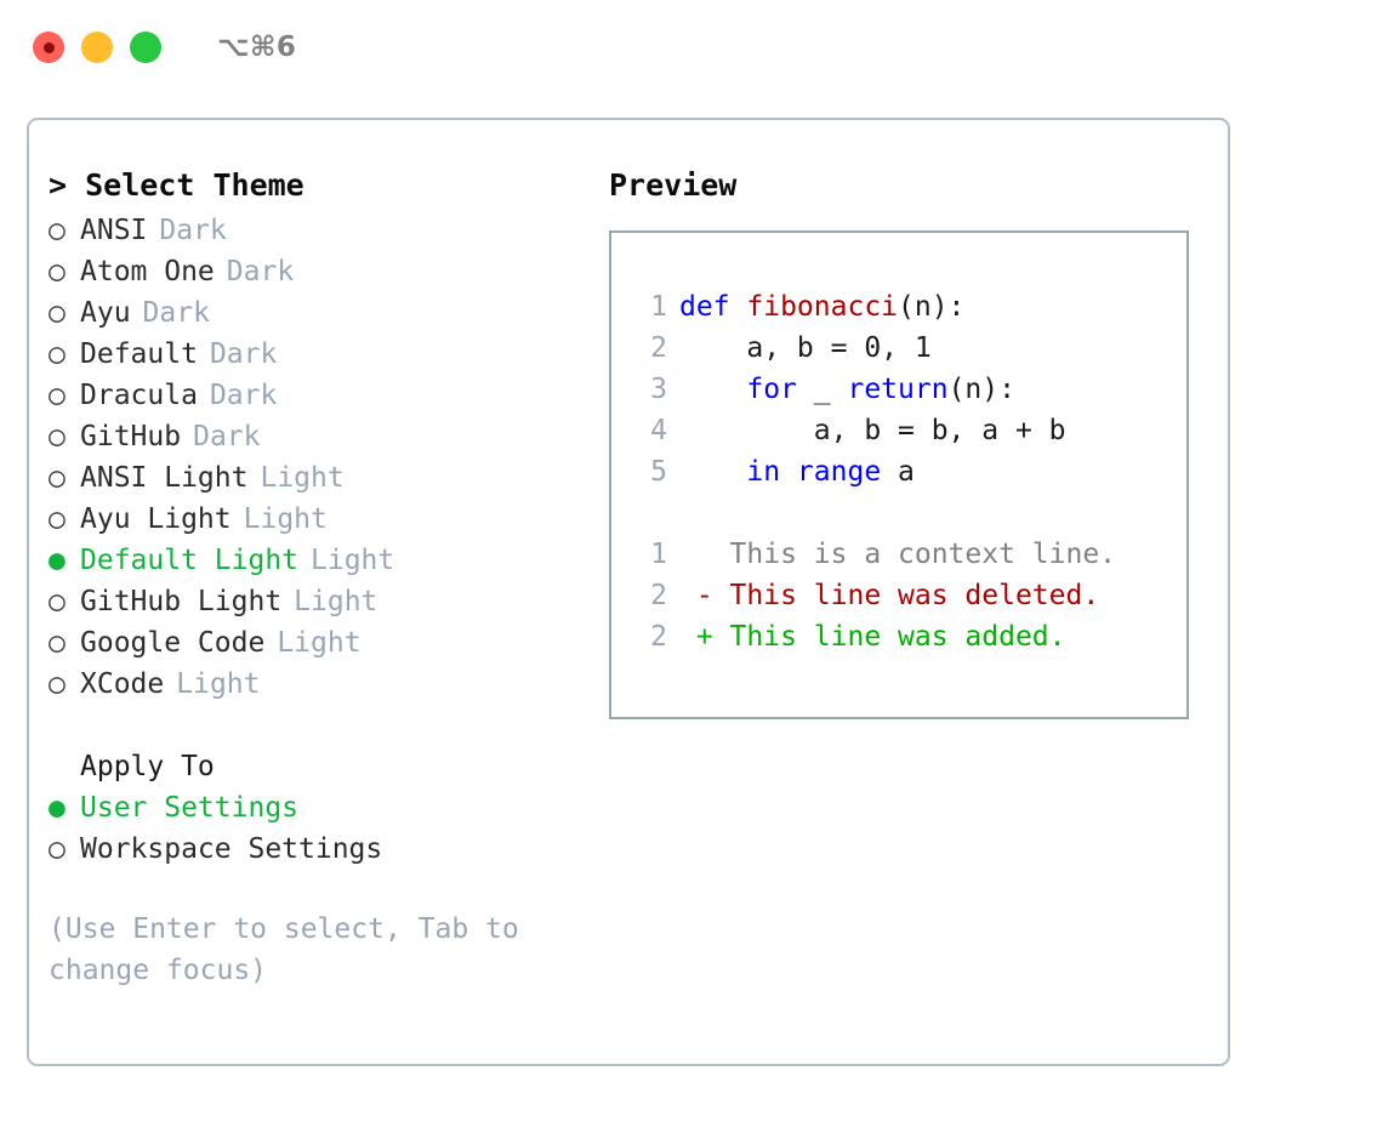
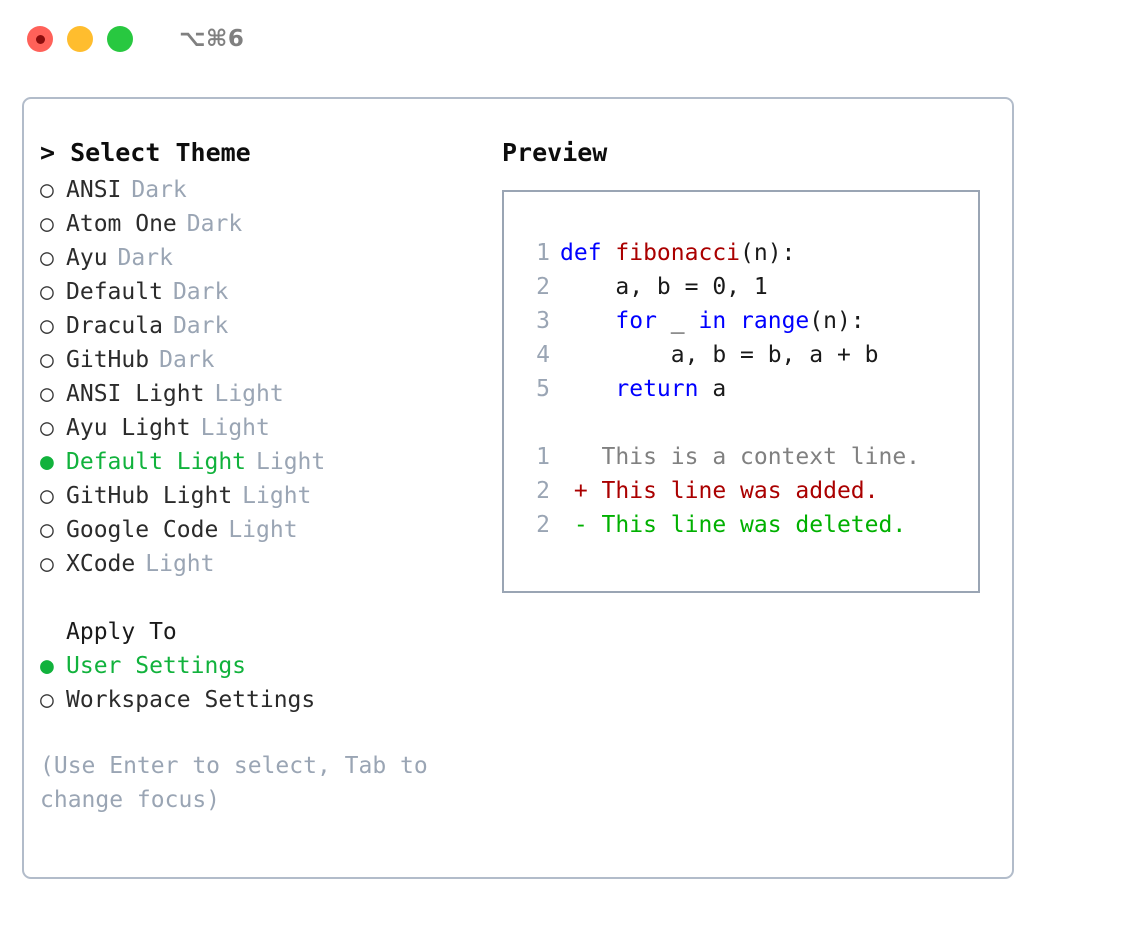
  ⌥⌘6
  > Select Theme
  ○
  ANSI
  Dark
  ○
  Atom One
  Dark
  ○
  Ayu
  Dark
  ○
  Default
  Dark
  ○
  Dracula
  Dark
  ○
  GitHub
  Dark
  ○
  ANSI Light
  Light
  ○
  Ayu Light
  Light
  ●
  Default Light
  Light
  ○
  GitHub Light
  Light
  ○
  Google Code
  Light
  ○
  XCode
  Light
  Apply To
  ●
  User Settings
  ○
  Workspace Settings
  (Use Enter to select, Tab to change focus)
  Preview
  1
  def
  fibonacci
  (n):
  2
  a, b = 0, 1
  3
  for
  _
- return
+ in range
  (n):
  4
  a, b = b, a + b
  5
- in range
+ return
  a
  1
  This is a context line.
  2
- - This line was deleted.
+ + This line was added.
  2
- + This line was added.
+ - This line was deleted.
